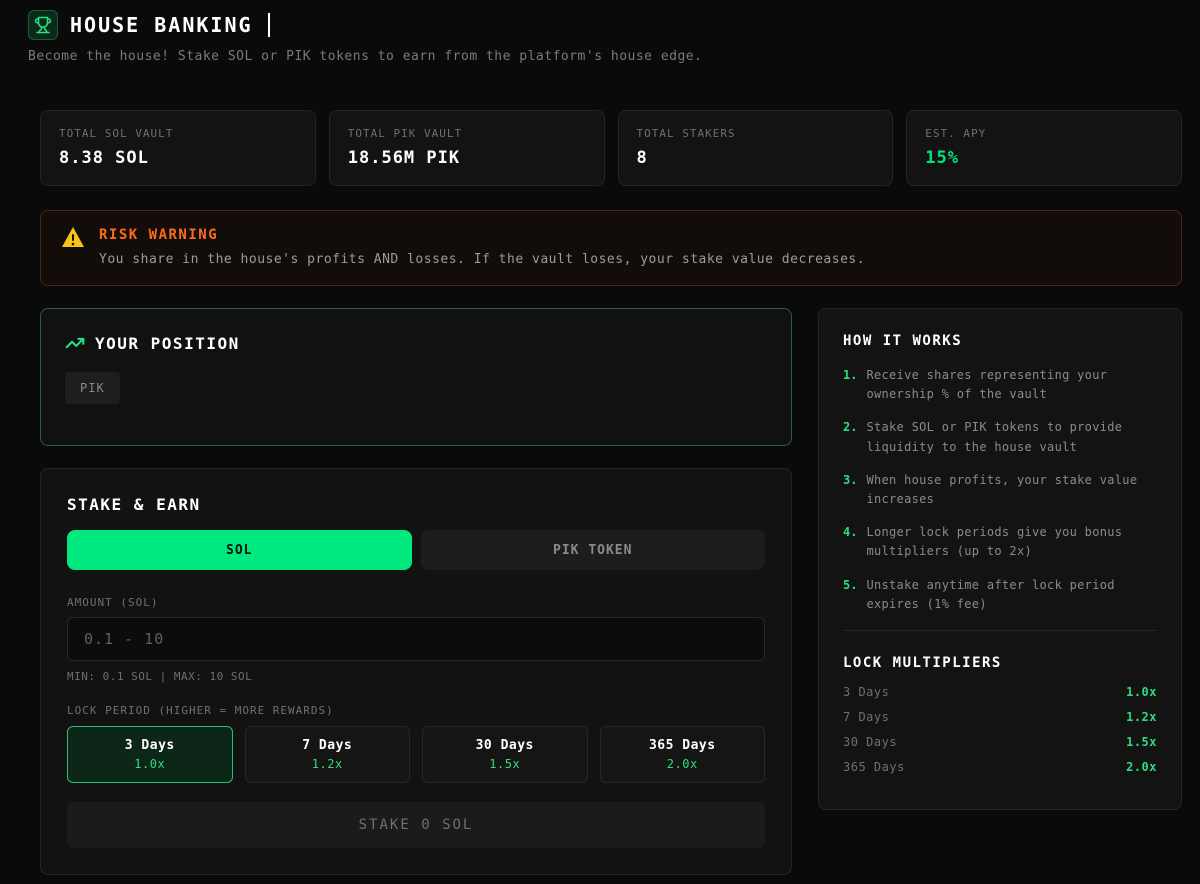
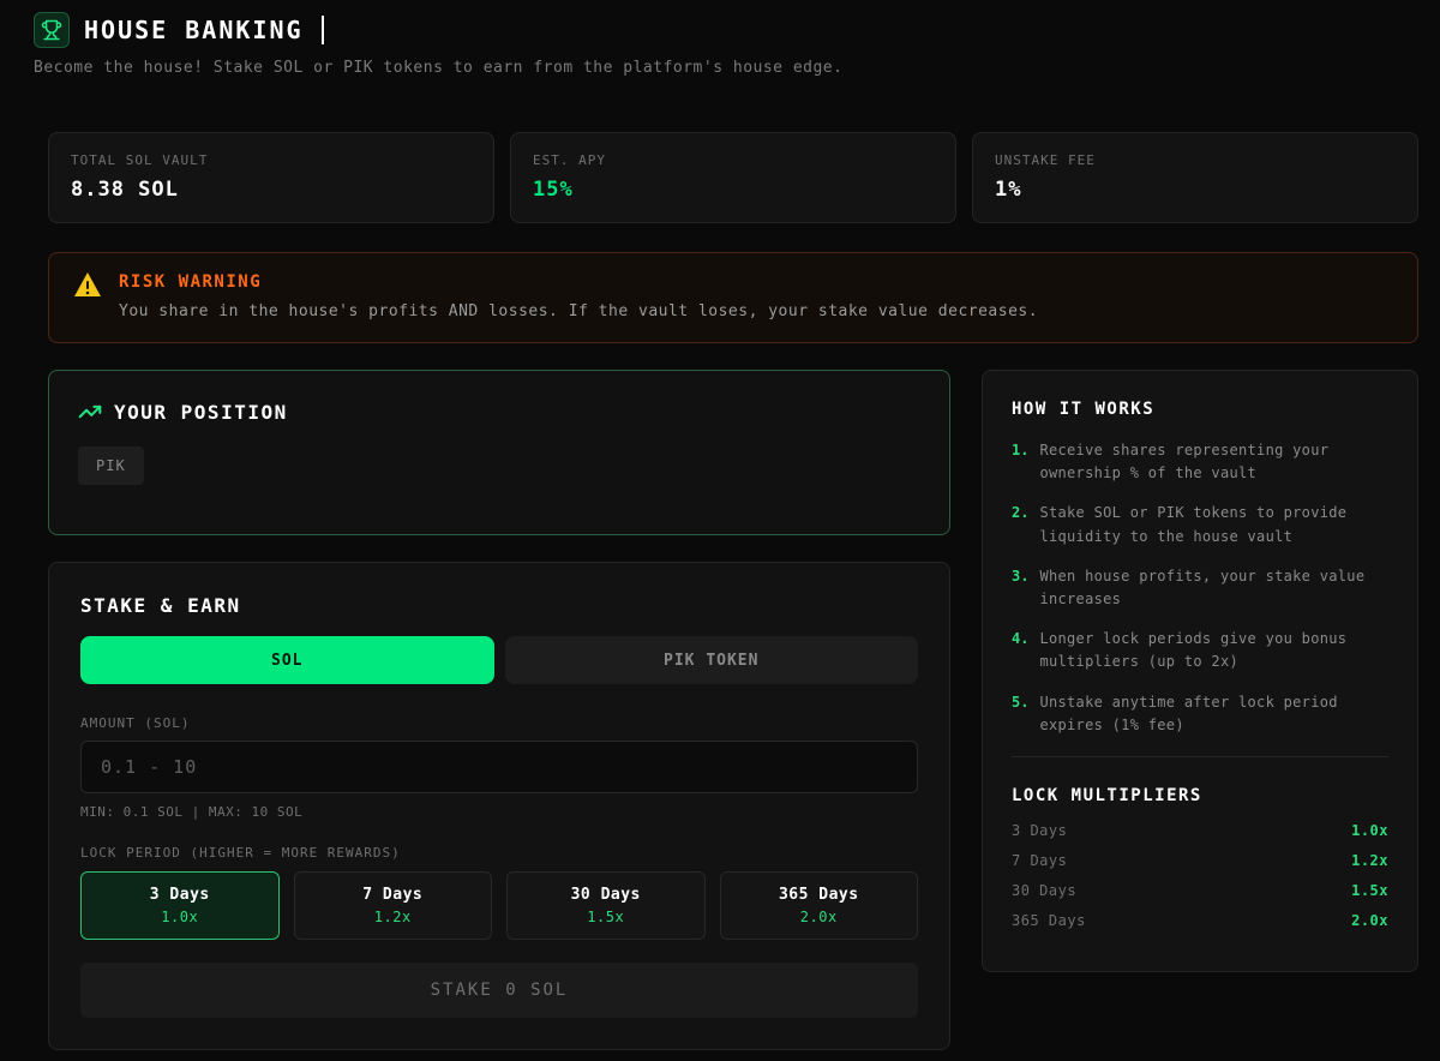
  HOUSE BANKING
  Become the house! Stake SOL or PIK tokens to earn from the platform's house edge.
  TOTAL SOL VAULT
  8.38 SOL
- TOTAL PIK VAULT
- 18.56M PIK
- TOTAL STAKERS
- 8
  EST. APY
  15%
+ UNSTAKE FEE
+ 1%
  RISK WARNING
  You share in the house's profits AND losses. If the vault loses, your stake value decreases.
  YOUR POSITION
  PIK
  STAKE & EARN
  SOL
  PIK TOKEN
  AMOUNT (SOL)
  0.1 - 10
  MIN: 0.1 SOL | MAX: 10 SOL
  LOCK PERIOD (HIGHER = MORE REWARDS)
  3 Days
  1.0x
  7 Days
  1.2x
  30 Days
  1.5x
  365 Days
  2.0x
  STAKE 0 SOL
  HOW IT WORKS
  1.
  Receive shares representing your ownership % of the vault
  2.
  Stake SOL or PIK tokens to provide liquidity to the house vault
  3.
  When house profits, your stake value increases
  4.
  Longer lock periods give you bonus multipliers (up to 2x)
  5.
  Unstake anytime after lock period expires (1% fee)
  LOCK MULTIPLIERS
  3 Days
  1.0x
  7 Days
  1.2x
  30 Days
  1.5x
  365 Days
  2.0x
